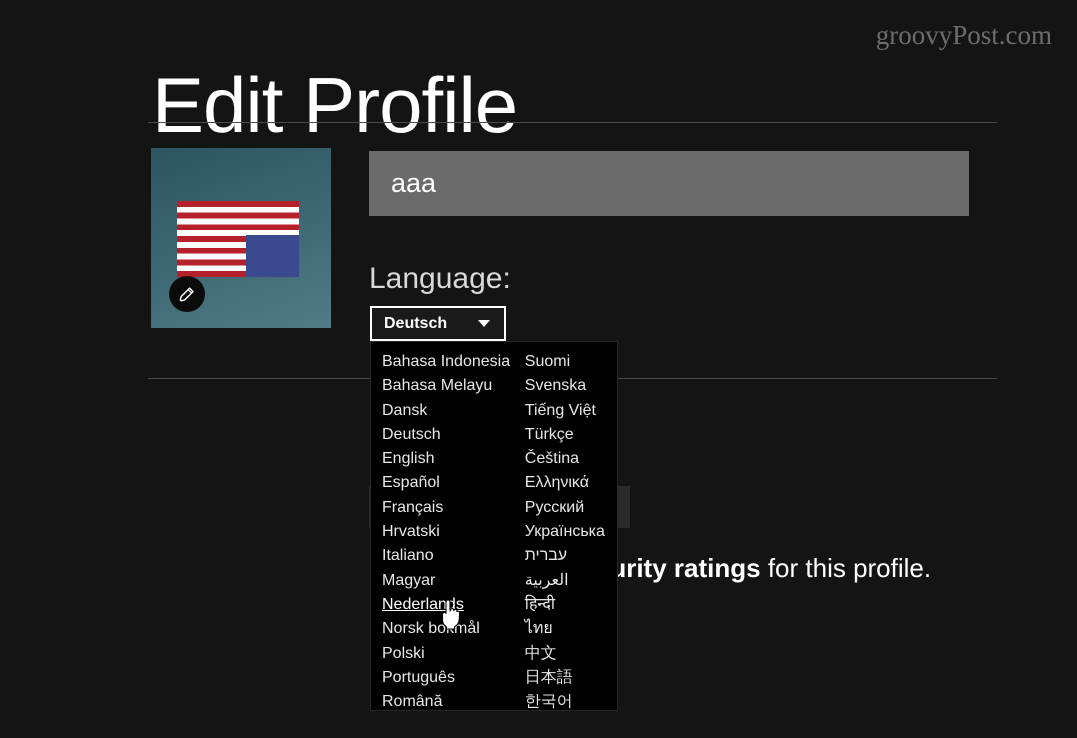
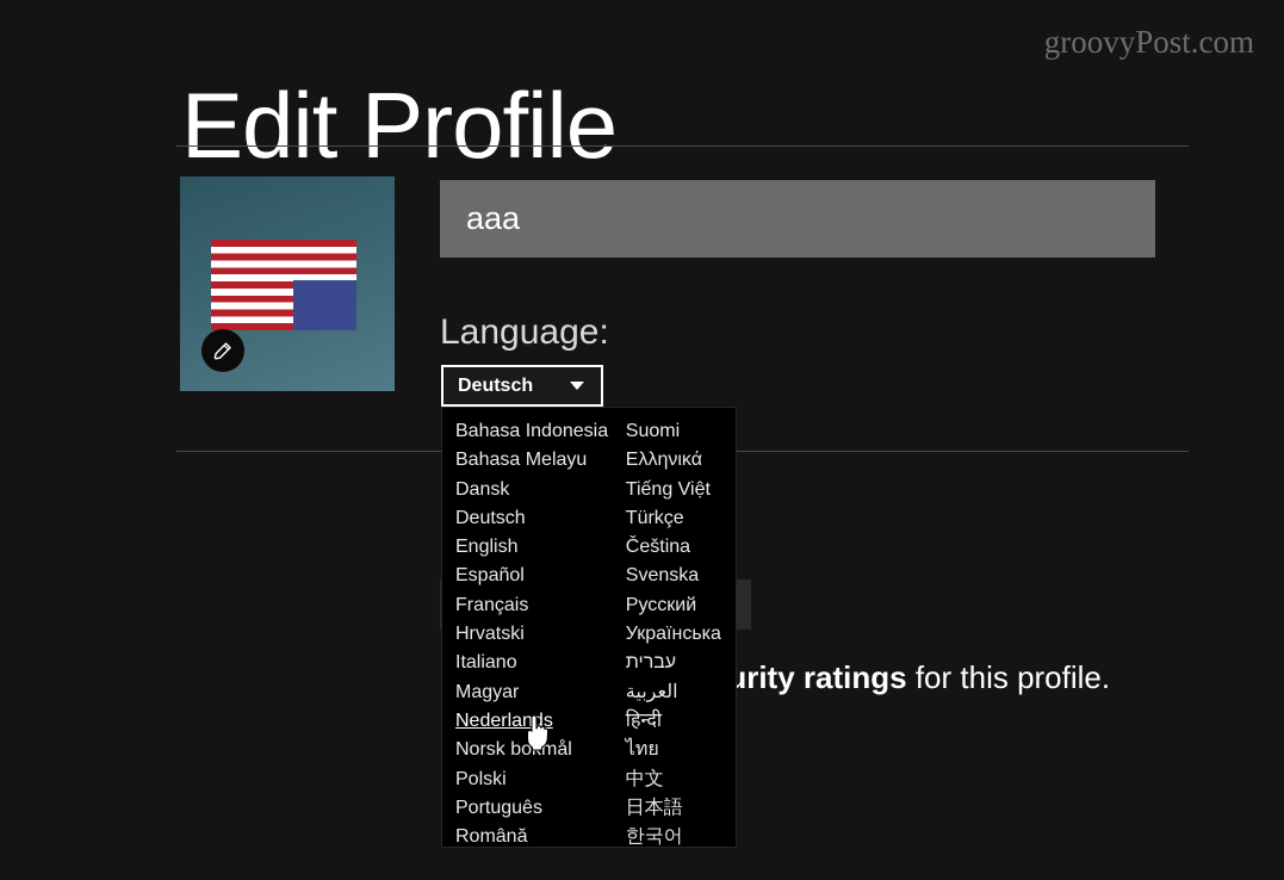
  groovyPost.com
  Edit Profile
  aaa
  Language:
  Deutsch
  Bahasa Indonesia
  Bahasa Melayu
  Dansk
  Deutsch
  English
  Español
  Français
  Hrvatski
  Italiano
  Magyar
  Nederlands
  Norsk bomål
  Polski
  Português
  Română
  Suomi
- Svenska
+ Ελληνικά
  Tiếng Việt
  Türkçe
  Čeština
- Ελληνικά
+ Svenska
  Русский
  Українська
  עברית
  العربية
  हिन्दी
  ไทย
  中文
  日本語
  한국어
